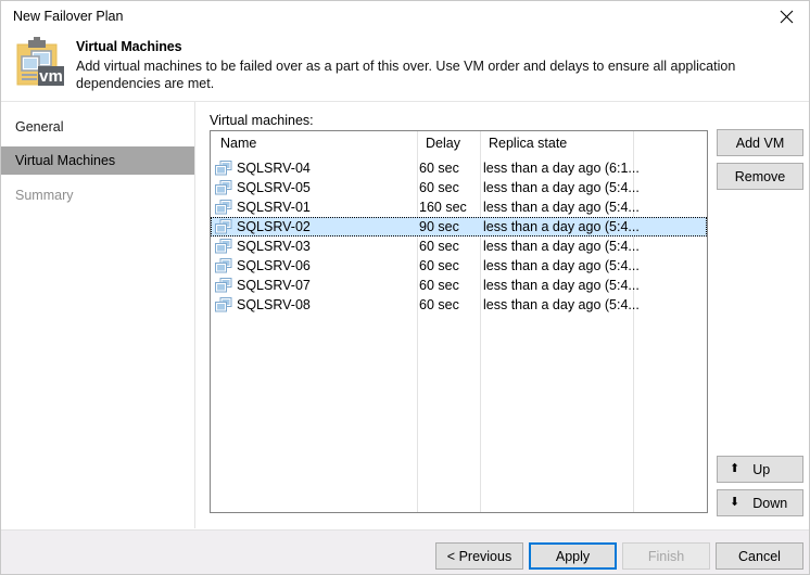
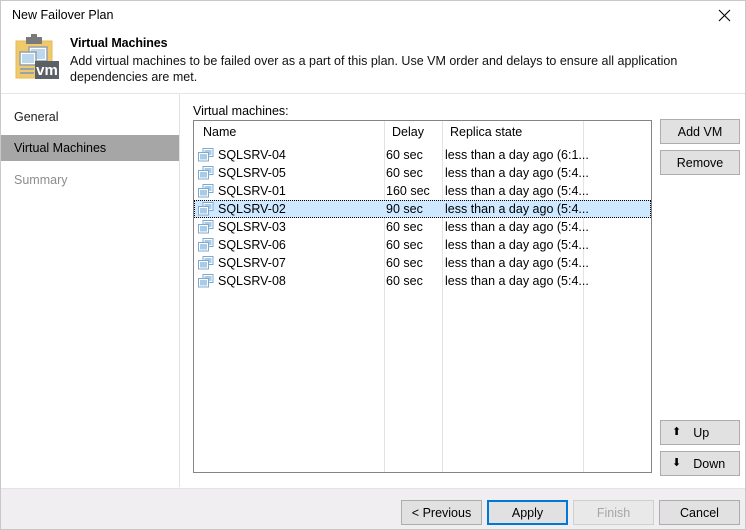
  New Failover Plan
  vm
  Virtual Machines
- Add virtual machines to be failed over as a part of this over. Use VM order and delays to ensure all application dependencies are met.
+ Add virtual machines to be failed over as a part of this plan. Use VM order and delays to ensure all application dependencies are met.
  General
  Virtual Machines
  Summary
  Virtual machines:
  Name
  Delay
  Replica state
  SQLSRV-04
  60 sec
  less than a day ago (6:1...
  SQLSRV-05
  60 sec
  less than a day ago (5:4...
  SQLSRV-01
  160 sec
  less than a day ago (5:4...
  SQLSRV-02
  90 sec
  less than a day ago (5:4...
  SQLSRV-03
  60 sec
  less than a day ago (5:4...
  SQLSRV-06
  60 sec
  less than a day ago (5:4...
  SQLSRV-07
  60 sec
  less than a day ago (5:4...
  SQLSRV-08
  60 sec
  less than a day ago (5:4...
  Add VM
  Remove
  ⬆
  Up
  ⬇
  Down
  < Previous
  Apply
  Finish
  Cancel
